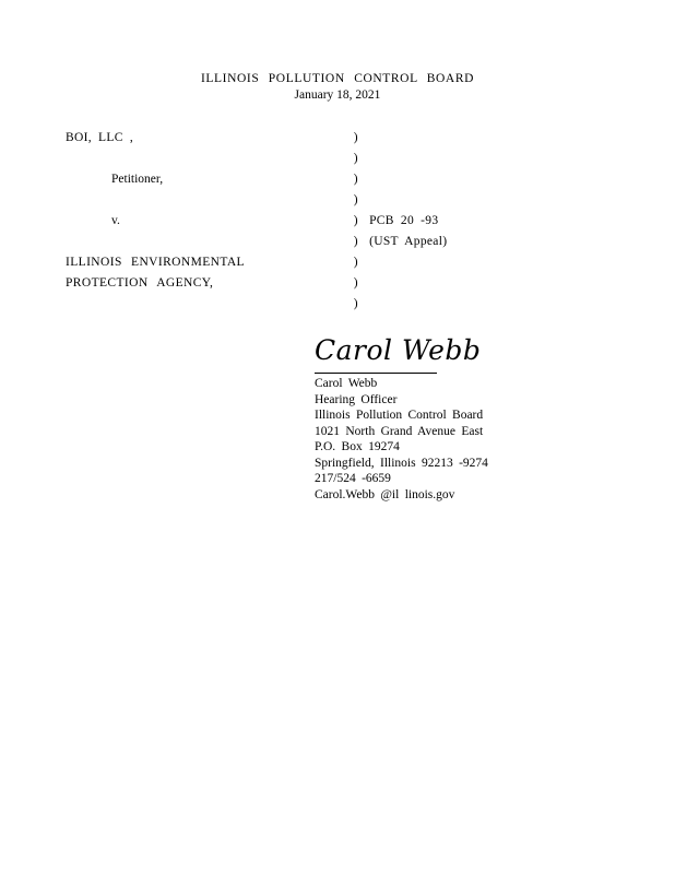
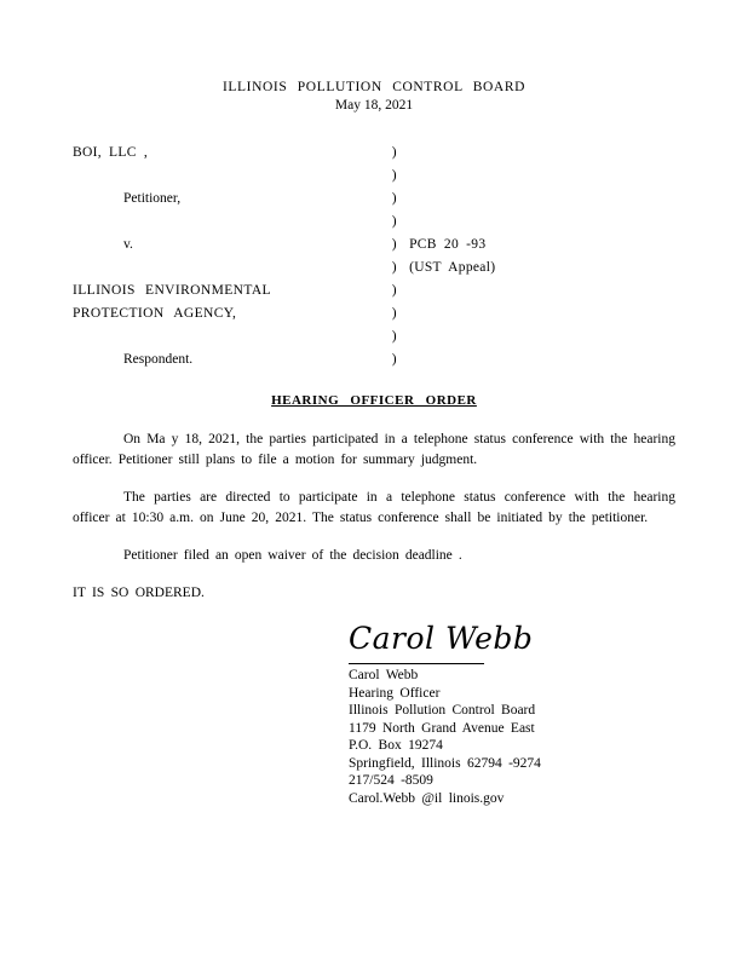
  ILLINOIS POLLUTION CONTROL BOARD
- January 18, 2021
+ May 18, 2021
  BOI, LLC ,	)
  	)
  Petitioner,	)
  	)
  v.	)	PCB 20 -93
  	)	(UST Appeal)
  ILLINOIS ENVIRONMENTAL	)
  PROTECTION AGENCY,	)
  	)
+ Respondent.	)
+ HEARING OFFICER ORDER
+ On Ma y 18, 2021, the parties participated in a telephone status conference with the hearing officer. Petitioner still plans to file a motion for summary judgment.
+ The parties are directed to participate in a telephone status conference with the hearing officer at 10:30 a.m. on June 20, 2021. The status conference shall be initiated by the petitioner.
+ Petitioner filed an open waiver of the decision deadline .
+ IT IS SO ORDERED.
  Carol Webb
  Carol Webb
  Hearing Officer
  Illinois Pollution Control Board
- 1021 North Grand Avenue East
+ 1179 North Grand Avenue East
  P.O. Box 19274
- Springfield, Illinois 92213 -9274
+ Springfield, Illinois 62794 -9274
- 217/524 -6659
+ 217/524 -8509
  Carol.Webb @il linois.gov
